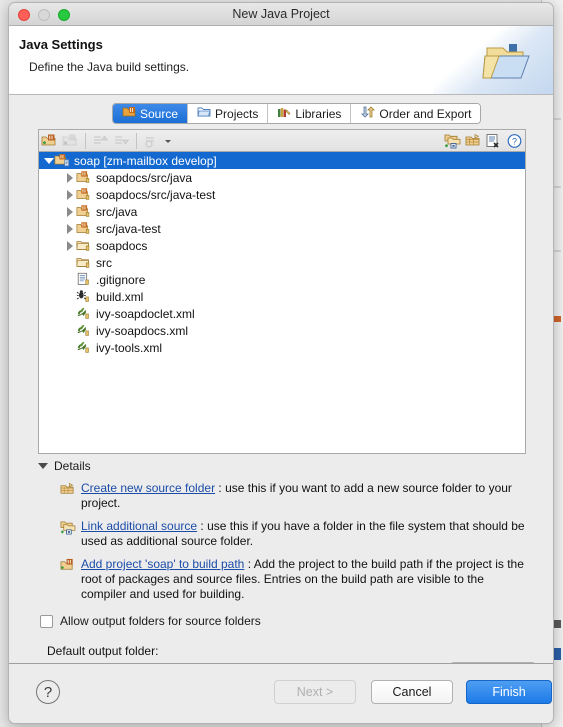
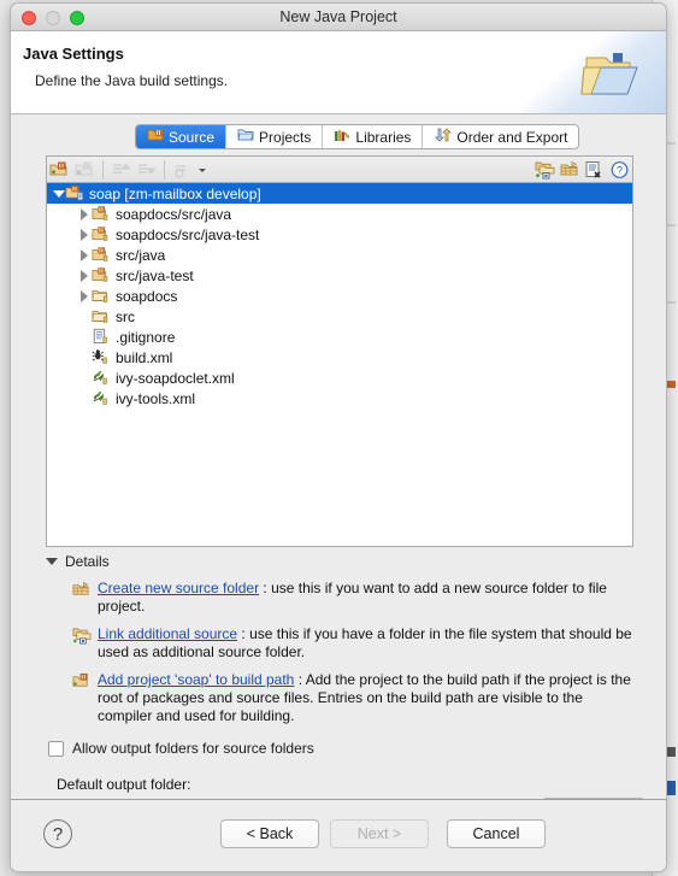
  New Java Project
  Java Settings
  Define the Java build settings.
  Source
  Projects
  Libraries
  Order and Export
  ?
  soap [zm-mailbox develop]
  soapdocs/src/java
  soapdocs/src/java-test
  src/java
  src/java-test
  soapdocs
  src
  .gitignore
  build.xml
  ivy-soapdoclet.xml
- ivy-soapdocs.xml
  ivy-tools.xml
  Details
- Create new source folder : use this if you want to add a new source folder to your project.
+ Create new source folder : use this if you want to add a new source folder to file project.
  Link additional source : use this if you have a folder in the file system that should be used as additional source folder.
  Add project 'soap' to build path : Add the project to the build path if the project is the root of packages and source files. Entries on the build path are visible to the compiler and used for building.
  Allow output folders for source folders
  Default output folder:
  ?
+ < Back
  Next >
  Cancel
- Finish
